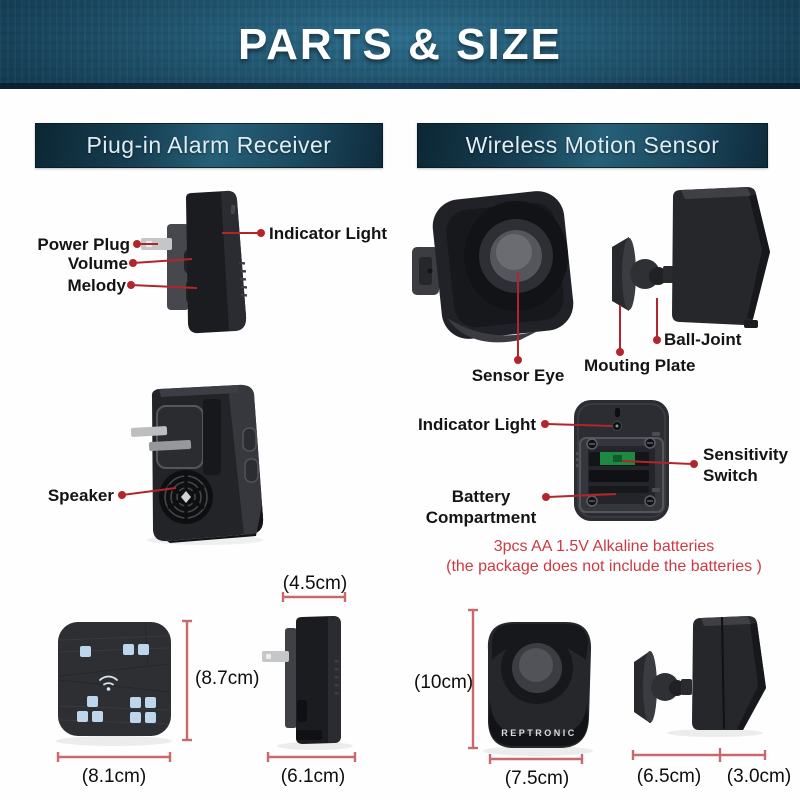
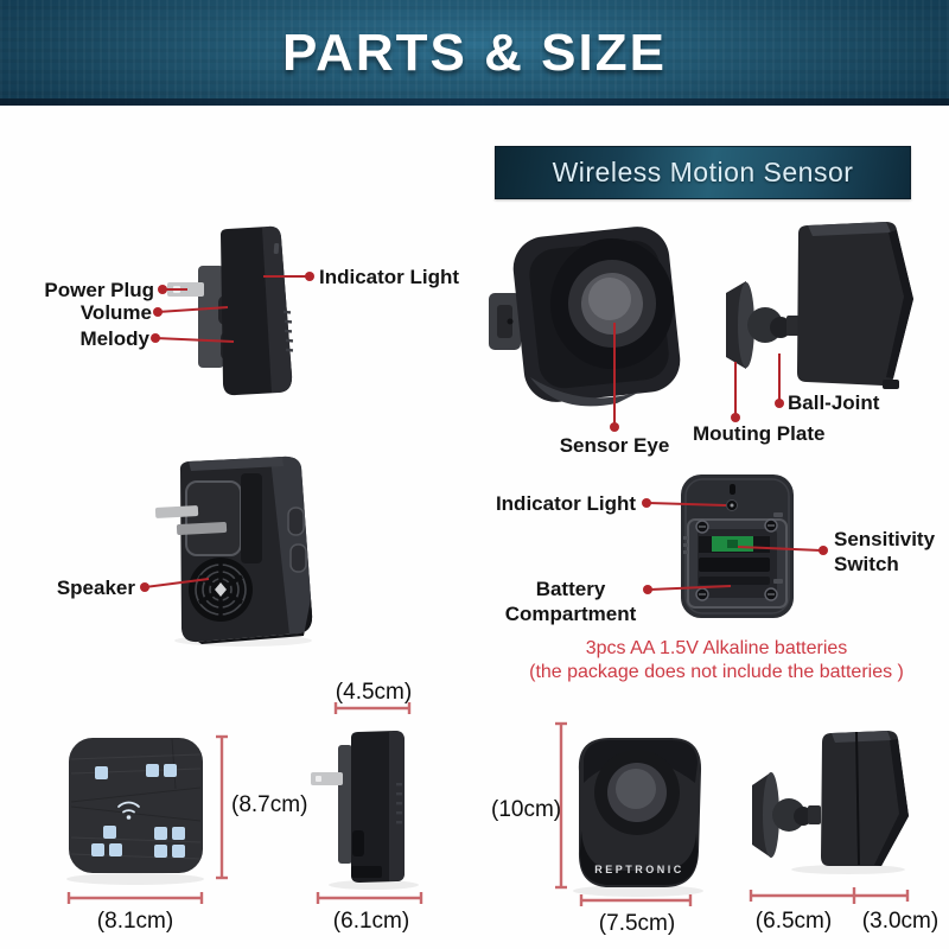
  PARTS & SIZE
- Piug-in Alarm Receiver
  Wireless Motion Sensor
  Power Plug
  Volume
  Melody
  Indicator Light
  Speaker
  Sensor Eye
  Ball-Joint
  Mouting Plate
  Indicator Light
  Sensitivity
  Switch
  Battery
  Compartment
  3pcs AA 1.5V Alkaline batteries
  (the package does not include the batteries )
  REPTRONIC
  (4.5cm)
  (8.7cm)
  (8.1cm)
  (6.1cm)
  (10cm)
  (7.5cm)
  (6.5cm)
  (3.0cm)
